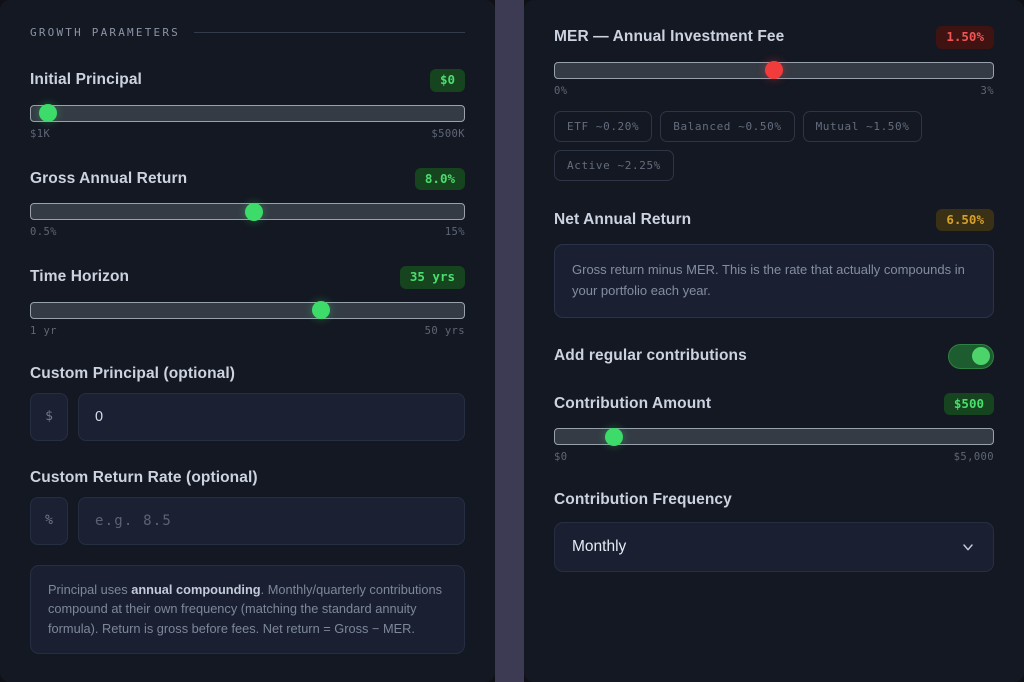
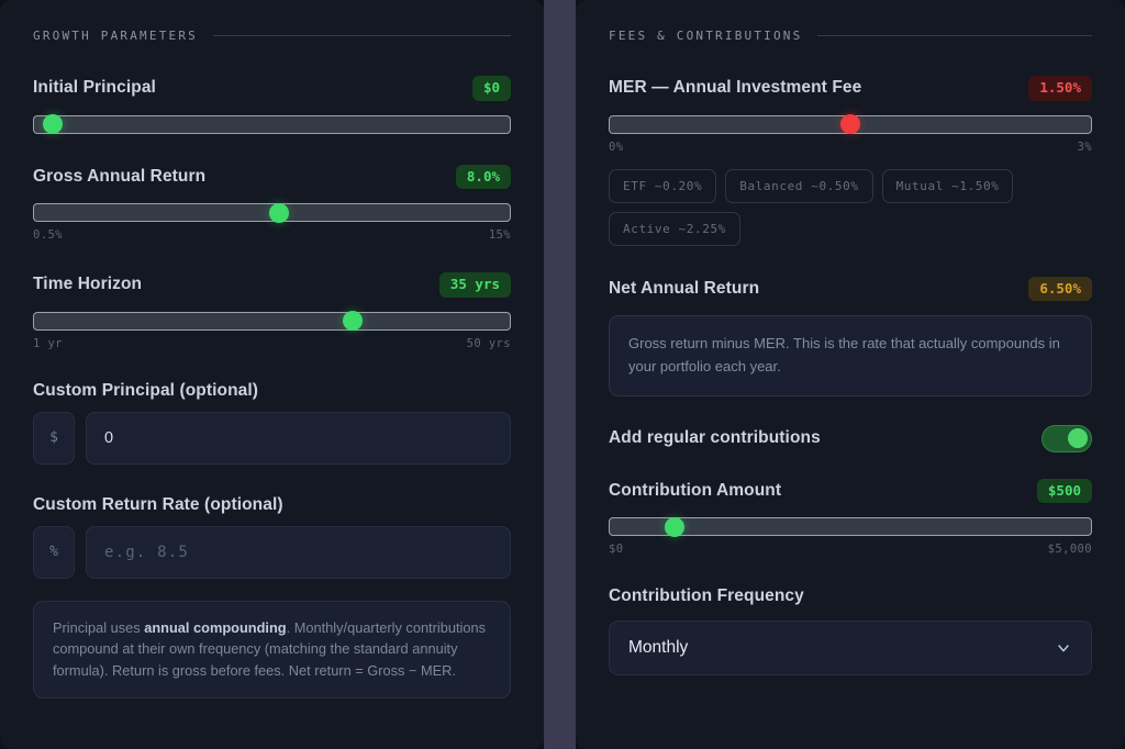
  GROWTH PARAMETERS
  Initial Principal
  $0
- $1K
- $500K
  Gross Annual Return
  8.0%
  0.5%
  15%
  Time Horizon
  35 yrs
  1 yr
  50 yrs
  Custom Principal (optional)
  $
  0
  Custom Return Rate (optional)
  %
  e.g. 8.5
  Principal uses annual compounding. Monthly/quarterly contributions compound at their own frequency (matching the standard annuity formula). Return is gross before fees. Net return = Gross − MER.
+ FEES & CONTRIBUTIONS
  MER — Annual Investment Fee
  1.50%
  0%
  3%
  ETF ~0.20%
  Balanced ~0.50%
  Mutual ~1.50%
  Active ~2.25%
  Net Annual Return
  6.50%
  Gross return minus MER. This is the rate that actually compounds in your portfolio each year.
  Add regular contributions
  Contribution Amount
  $500
  $0
  $5,000
  Contribution Frequency
  Monthly
